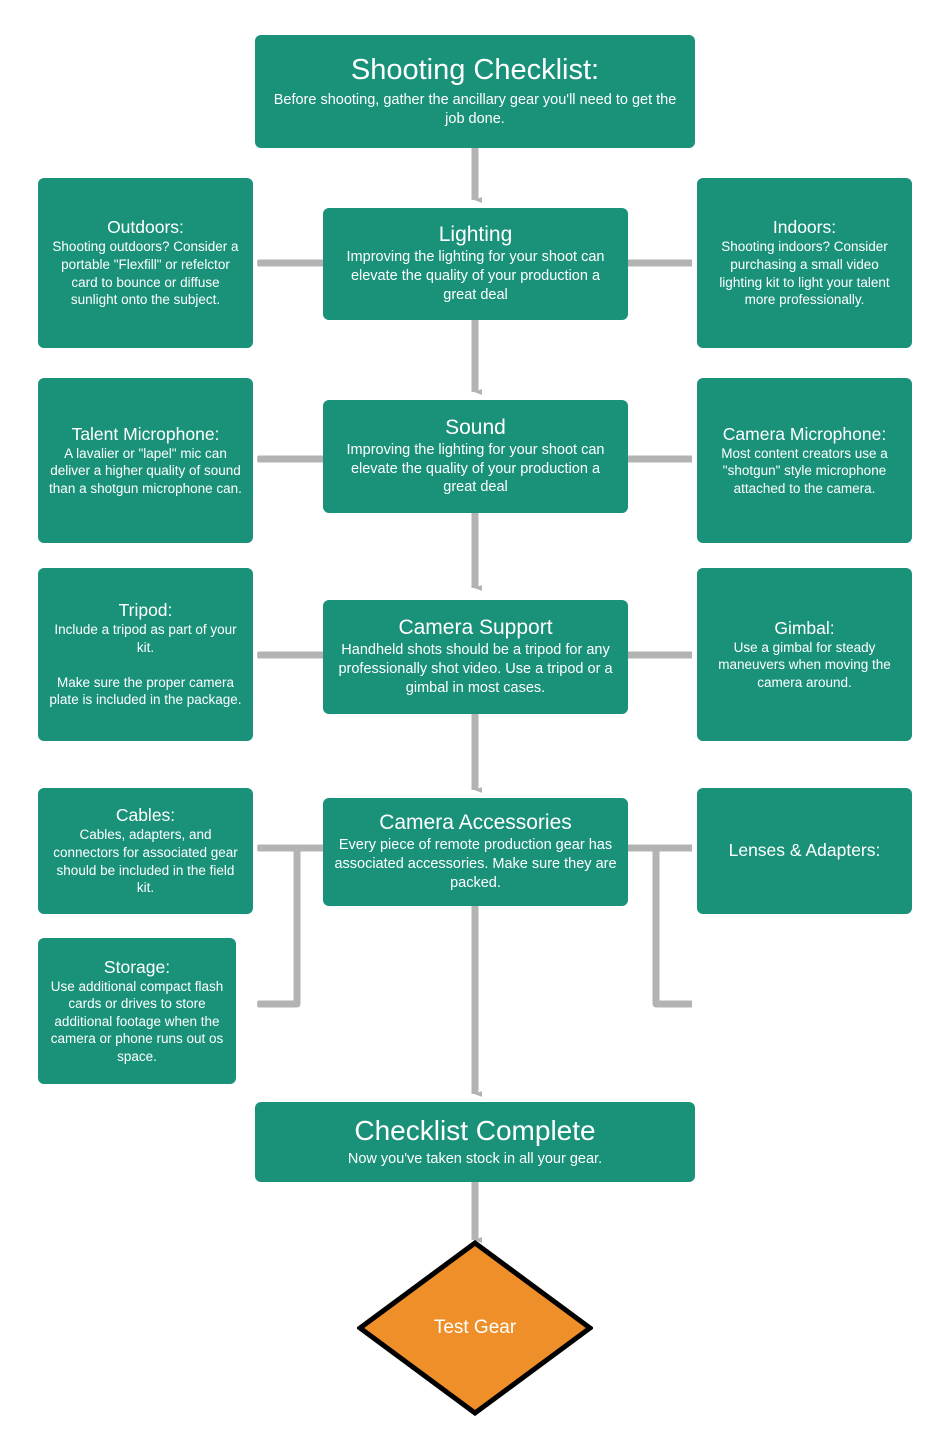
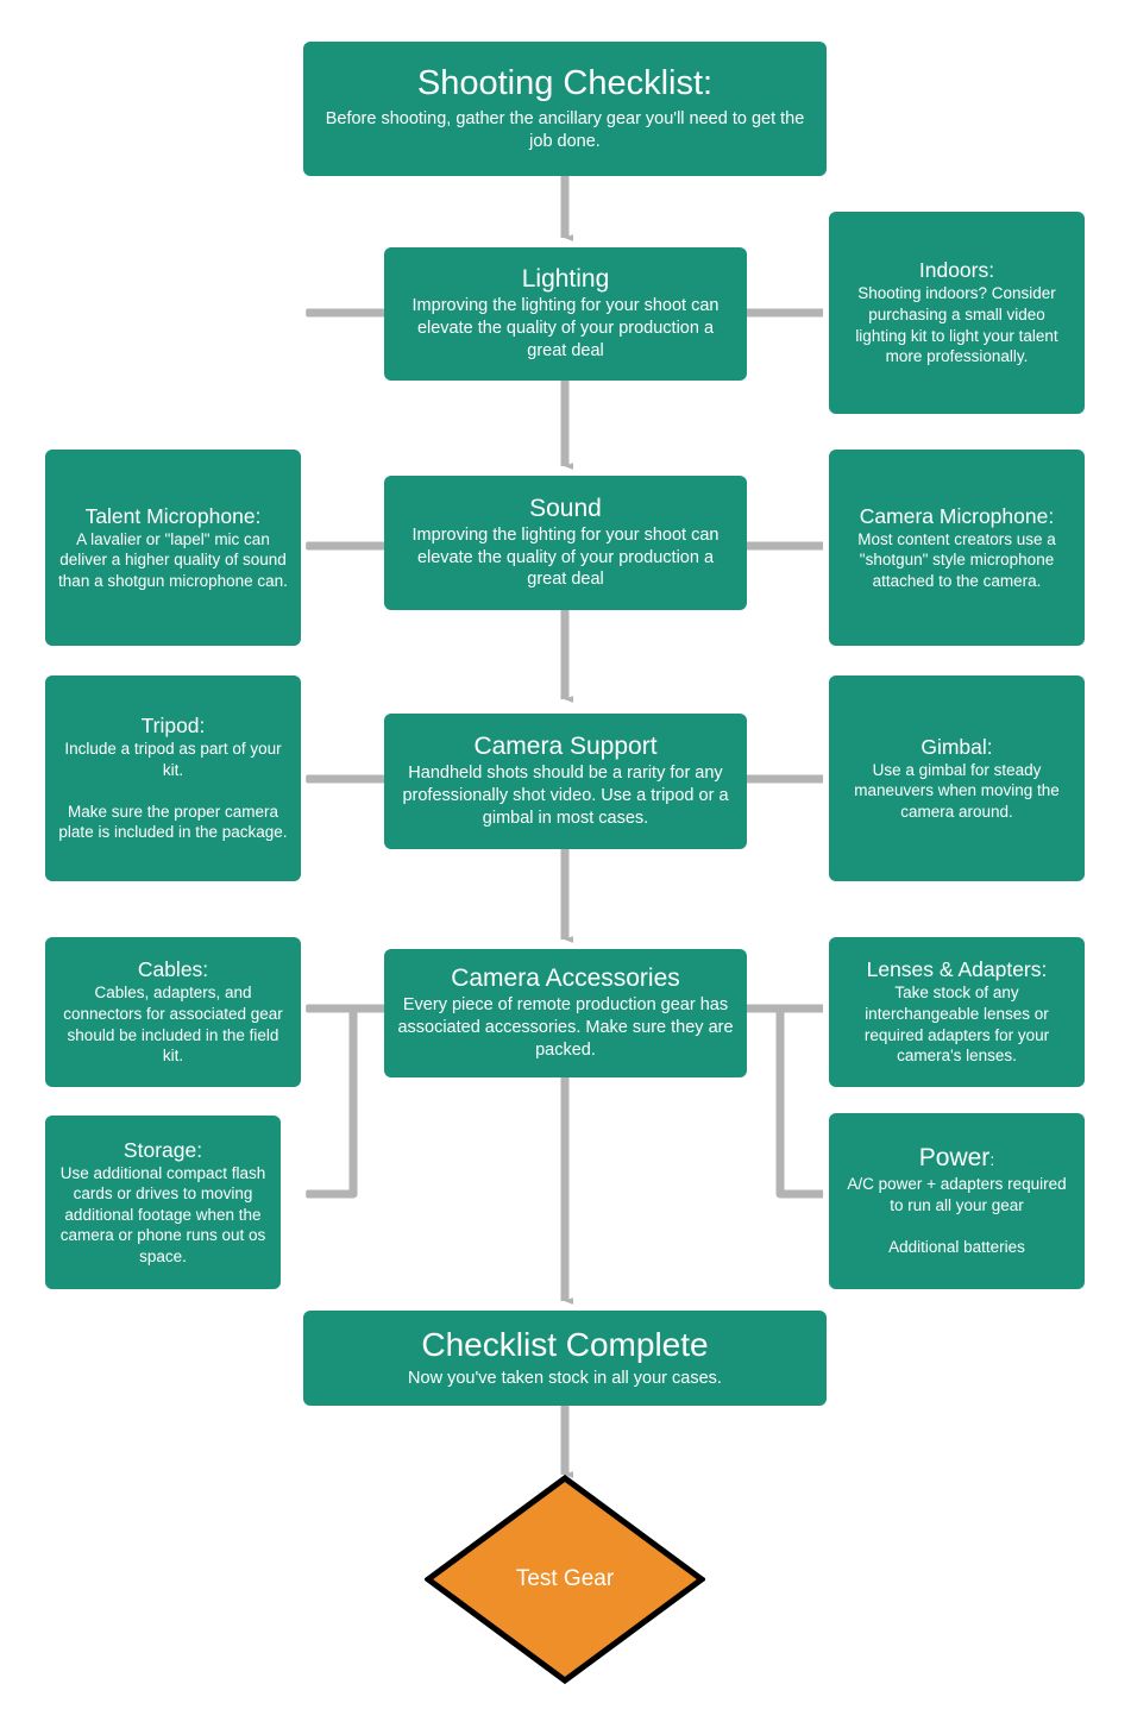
  Shooting Checklist:
  Before shooting, gather the ancillary gear you'll need to get the job done.
  Lighting
  Improving the lighting for your shoot can elevate the quality of your production a great deal
- Outdoors:
- Shooting outdoors? Consider a portable "Flexfill" or refelctor card to bounce or diffuse sunlight onto the subject.
  Indoors:
  Shooting indoors? Consider purchasing a small video lighting kit to light your talent more professionally.
  Sound
  Improving the lighting for your shoot can elevate the quality of your production a great deal
  Talent Microphone:
  A lavalier or "lapel" mic can deliver a higher quality of sound than a shotgun microphone can.
  Camera Microphone:
  Most content creators use a "shotgun" style microphone attached to the camera.
  Camera Support
- Handheld shots should be a tripod for any professionally shot video. Use a tripod or a gimbal in most cases.
+ Handheld shots should be a rarity for any professionally shot video. Use a tripod or a gimbal in most cases.
  Tripod:
  Include a tripod as part of your kit.
  Make sure the proper camera plate is included in the package.
  Gimbal:
  Use a gimbal for steady maneuvers when moving the camera around.
  Camera Accessories
  Every piece of remote production gear has associated accessories. Make sure they are packed.
  Cables:
  Cables, adapters, and connectors for associated gear should be included in the field kit.
  Storage:
- Use additional compact flash cards or drives to store additional footage when the camera or phone runs out os space.
+ Use additional compact flash cards or drives to moving additional footage when the camera or phone runs out os space.
  Lenses & Adapters:
+ Take stock of any interchangeable lenses or required adapters for your camera's lenses.
+ Power:
+ A/C power + adapters required to run all your gear
+ Additional batteries
  Checklist Complete
- Now you've taken stock in all your gear.
+ Now you've taken stock in all your cases.
  Test Gear
